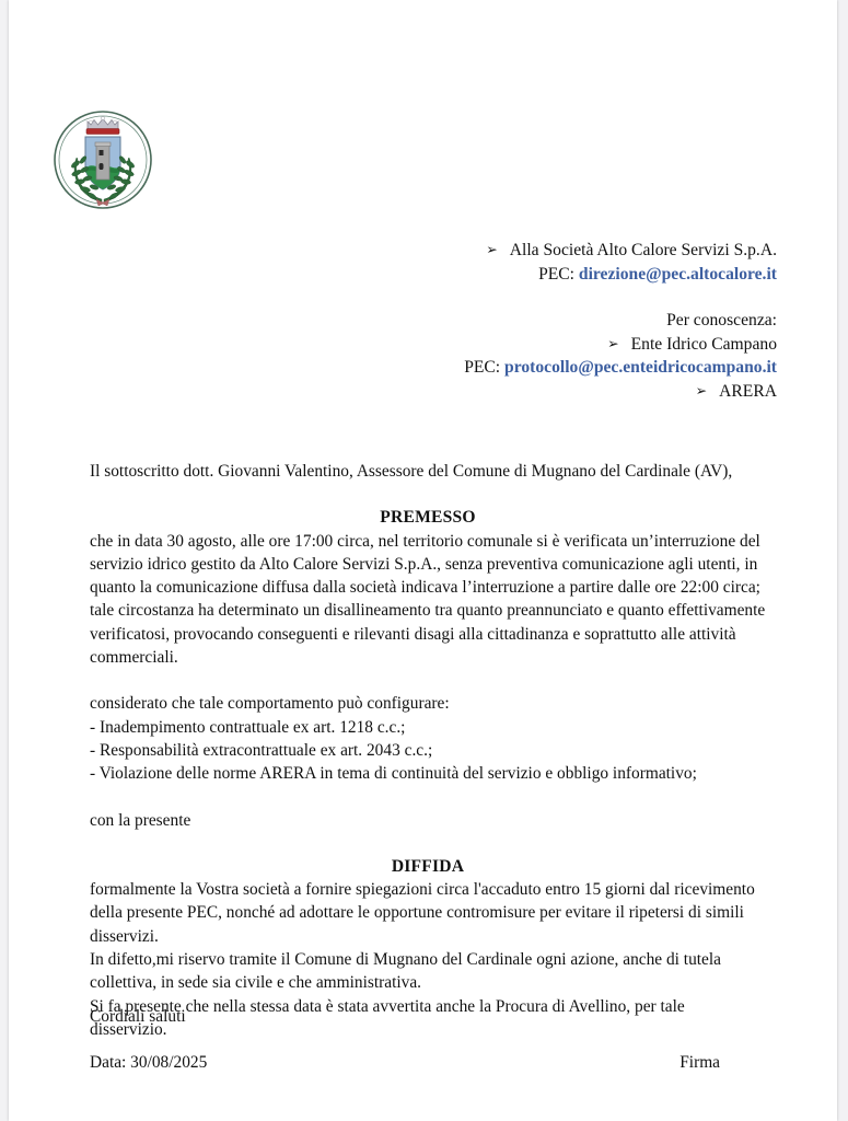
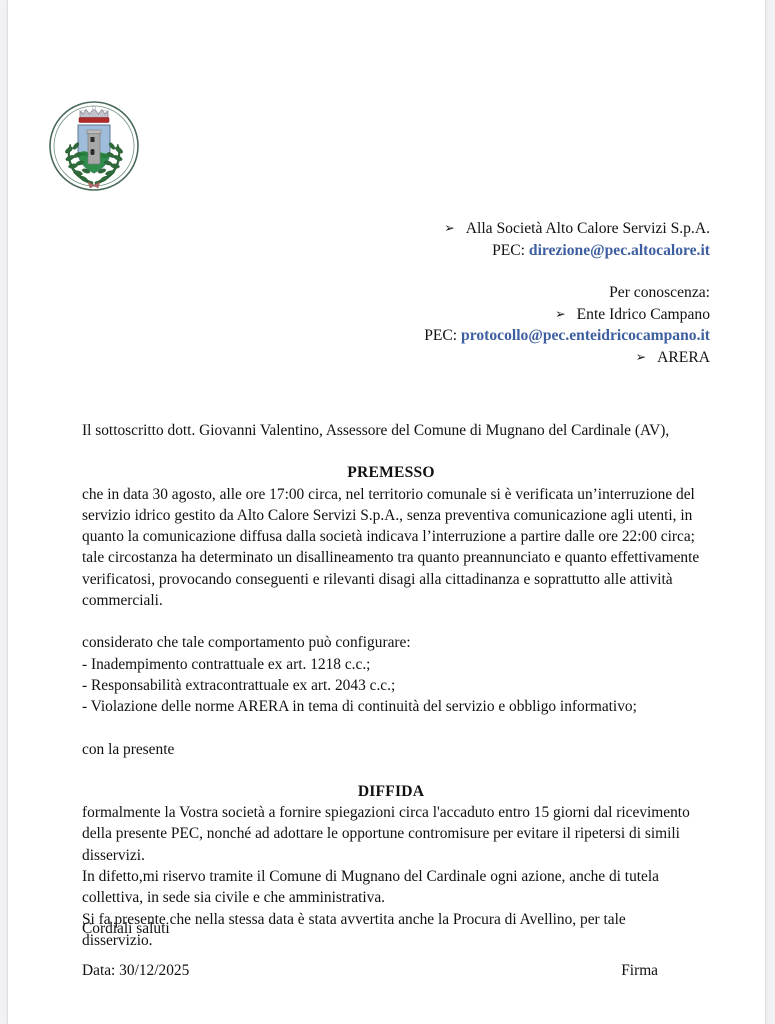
  ➢ Alla Società Alto Calore Servizi S.p.A.
  PEC: direzione@pec.altocalore.it
  Per conoscenza:
  ➢ Ente Idrico Campano
  PEC: protocollo@pec.enteidricocampano.it
  ➢ ARERA
  Il sottoscritto dott. Giovanni Valentino, Assessore del Comune di Mugnano del Cardinale (AV),
  PREMESSO
  che in data 30 agosto, alle ore 17:00 circa, nel territorio comunale si è verificata un’interruzione del servizio idrico gestito da Alto Calore Servizi S.p.A., senza preventiva comunicazione agli utenti, in quanto la comunicazione diffusa dalla società indicava l’interruzione a partire dalle ore 22:00 circa; tale circostanza ha determinato un disallineamento tra quanto preannunciato e quanto effettivamente verificatosi, provocando conseguenti e rilevanti disagi alla cittadinanza e soprattutto alle attività commerciali.
  considerato che tale comportamento può configurare:
  - Inadempimento contrattuale ex art. 1218 c.c.;
  - Responsabilità extracontrattuale ex art. 2043 c.c.;
  - Violazione delle norme ARERA in tema di continuità del servizio e obbligo informativo;
  con la presente
  DIFFIDA
  formalmente la Vostra società a fornire spiegazioni circa l'accaduto entro 15 giorni dal ricevimento della presente PEC, nonché ad adottare le opportune contromisure per evitare il ripetersi di simili disservizi.
  In difetto,mi riservo tramite il Comune di Mugnano del Cardinale ogni azione, anche di tutela collettiva, in sede sia civile e che amministrativa.
  Si fa presente che nella stessa data è stata avvertita anche la Procura di Avellino, per tale disservizio.
  Cordiali saluti
- Data: 30/08/2025
+ Data: 30/12/2025
  Firma
